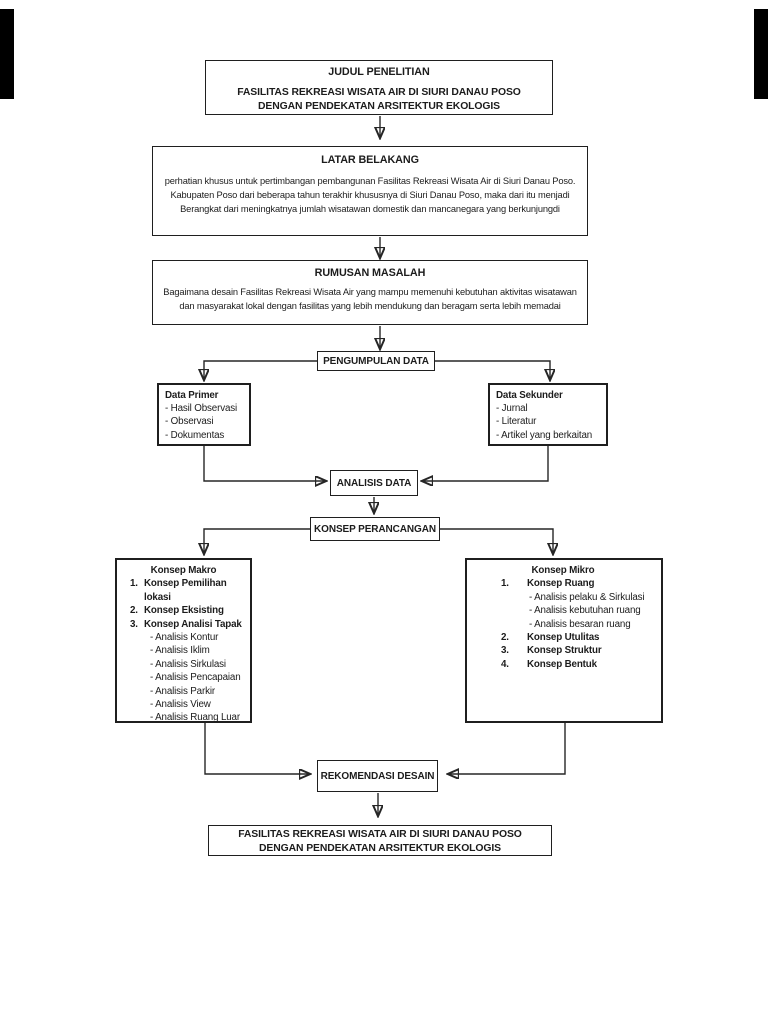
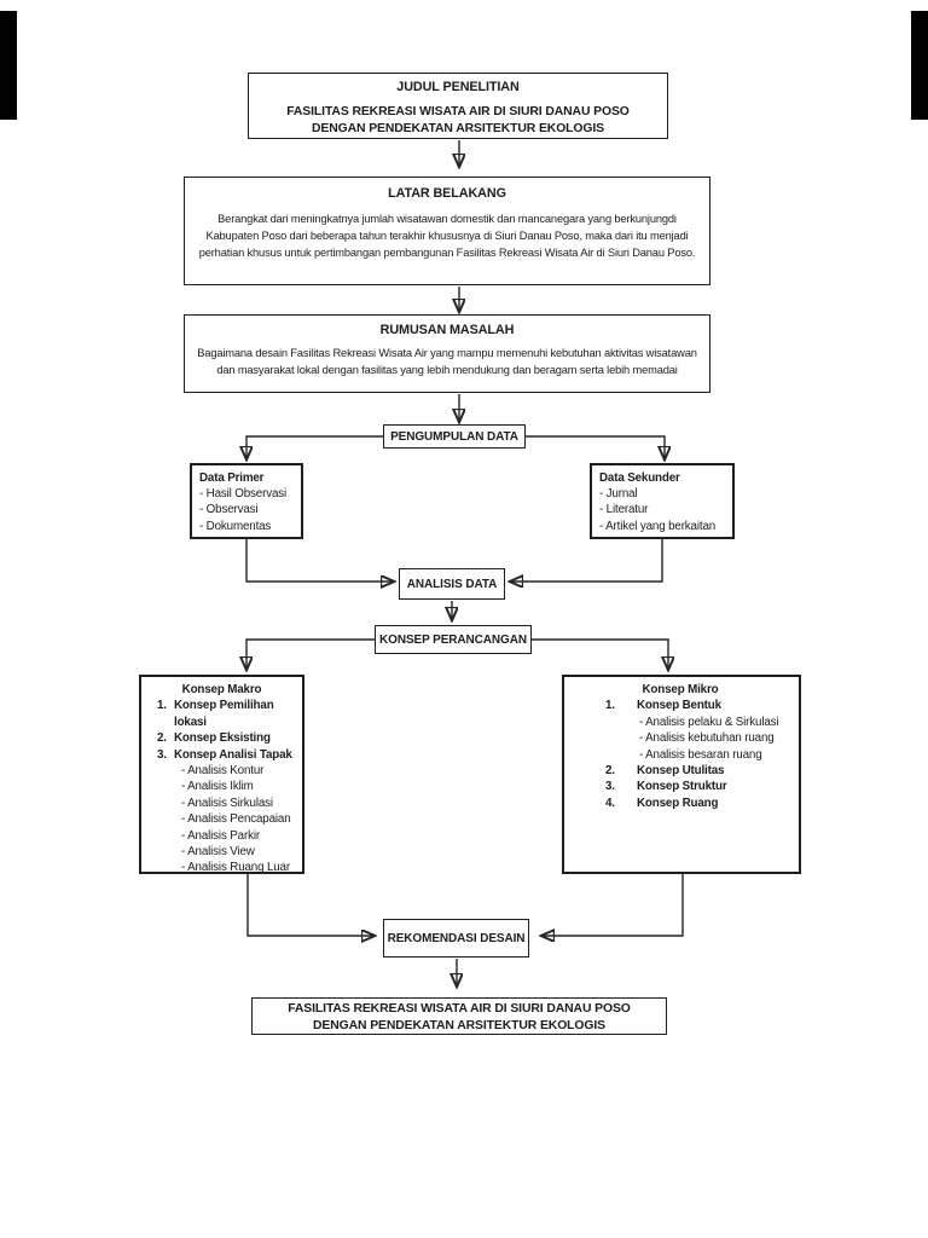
  JUDUL PENELITIAN
  FASILITAS REKREASI WISATA AIR DI SIURI DANAU POSO
  DENGAN PENDEKATAN ARSITEKTUR EKOLOGIS
  LATAR BELAKANG
- perhatian khusus untuk pertimbangan pembangunan Fasilitas Rekreasi Wisata Air di Siuri Danau Poso.
+ Berangkat dari meningkatnya jumlah wisatawan domestik dan mancanegara yang berkunjungdi
  Kabupaten Poso dari beberapa tahun terakhir khususnya di Siuri Danau Poso, maka dari itu menjadi
- Berangkat dari meningkatnya jumlah wisatawan domestik dan mancanegara yang berkunjungdi
+ perhatian khusus untuk pertimbangan pembangunan Fasilitas Rekreasi Wisata Air di Siuri Danau Poso.
  RUMUSAN MASALAH
  Bagaimana desain Fasilitas Rekreasi Wisata Air yang mampu memenuhi kebutuhan aktivitas wisatawan
  dan masyarakat lokal dengan fasilitas yang lebih mendukung dan beragam serta lebih memadai
  PENGUMPULAN DATA
  Data Primer
  - Hasil Observasi
  - Observasi
  - Dokumentas
  Data Sekunder
  - Jurnal
  - Literatur
  - Artikel yang berkaitan
  ANALISIS DATA
  KONSEP PERANCANGAN
  Konsep Makro
  1.
  Konsep Pemilihan lokasi
  2.
  Konsep Eksisting
  3.
  Konsep Analisi Tapak
  - Analisis Kontur
  - Analisis Iklim
  - Analisis Sirkulasi
  - Analisis Pencapaian
  - Analisis Parkir
  - Analisis View
  - Analisis Ruang Luar
  Konsep Mikro
  1.
- Konsep Ruang
+ Konsep Bentuk
  - Analisis pelaku & Sirkulasi
  - Analisis kebutuhan ruang
  - Analisis besaran ruang
  2.
  Konsep Utulitas
  3.
  Konsep Struktur
  4.
- Konsep Bentuk
+ Konsep Ruang
  REKOMENDASI DESAIN
  FASILITAS REKREASI WISATA AIR DI SIURI DANAU POSO
  DENGAN PENDEKATAN ARSITEKTUR EKOLOGIS
